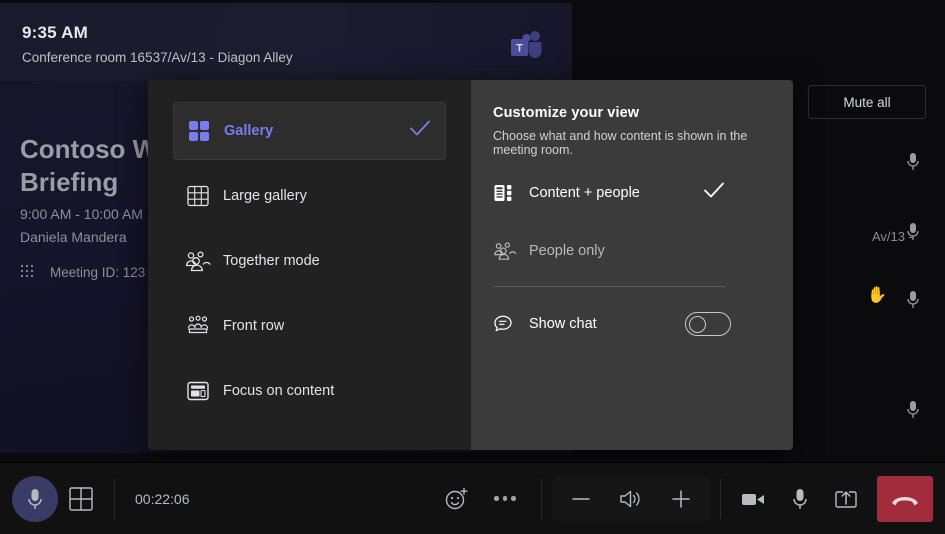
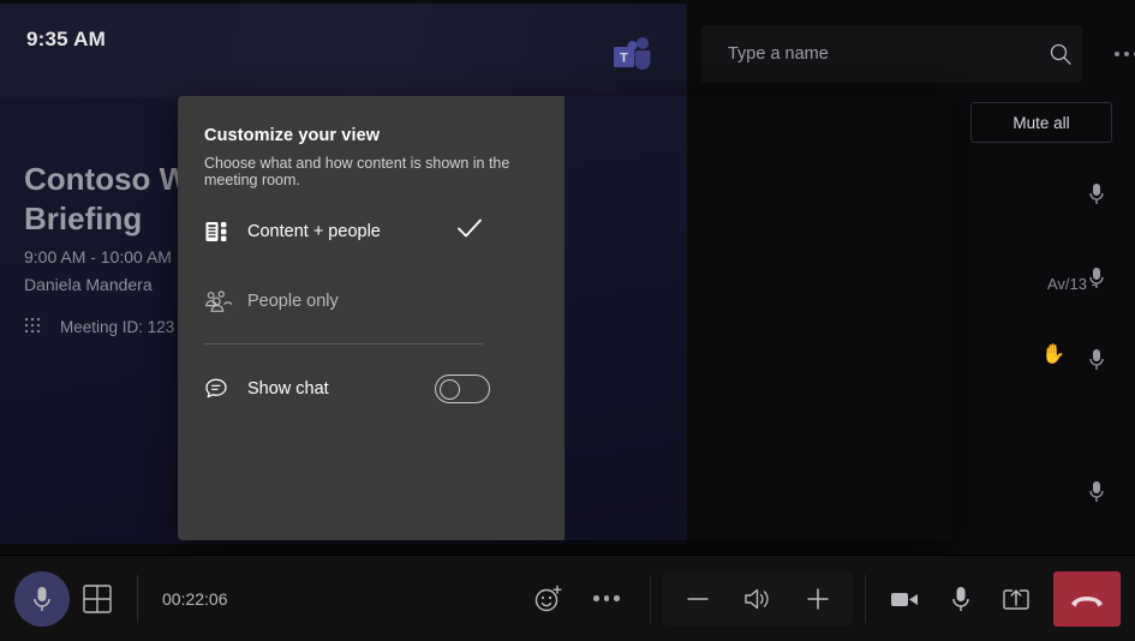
  9:35 AM
- Conference room 16537/Av/13 - Diagon Alley
  T
+ Type a name
  Contoso W Briefing
  9:00 AM - 10:00 AM
  Daniela Mandera
  Meeting ID: 123
  Mute all
  Av/13 -
  ✋
- Gallery
- Large gallery
- Together mode
- Front row
- Focus on content
  Customize your view
  Choose what and how content is shown in the meeting room.
  Content + people
  People only
  Show chat
  00:22:06
